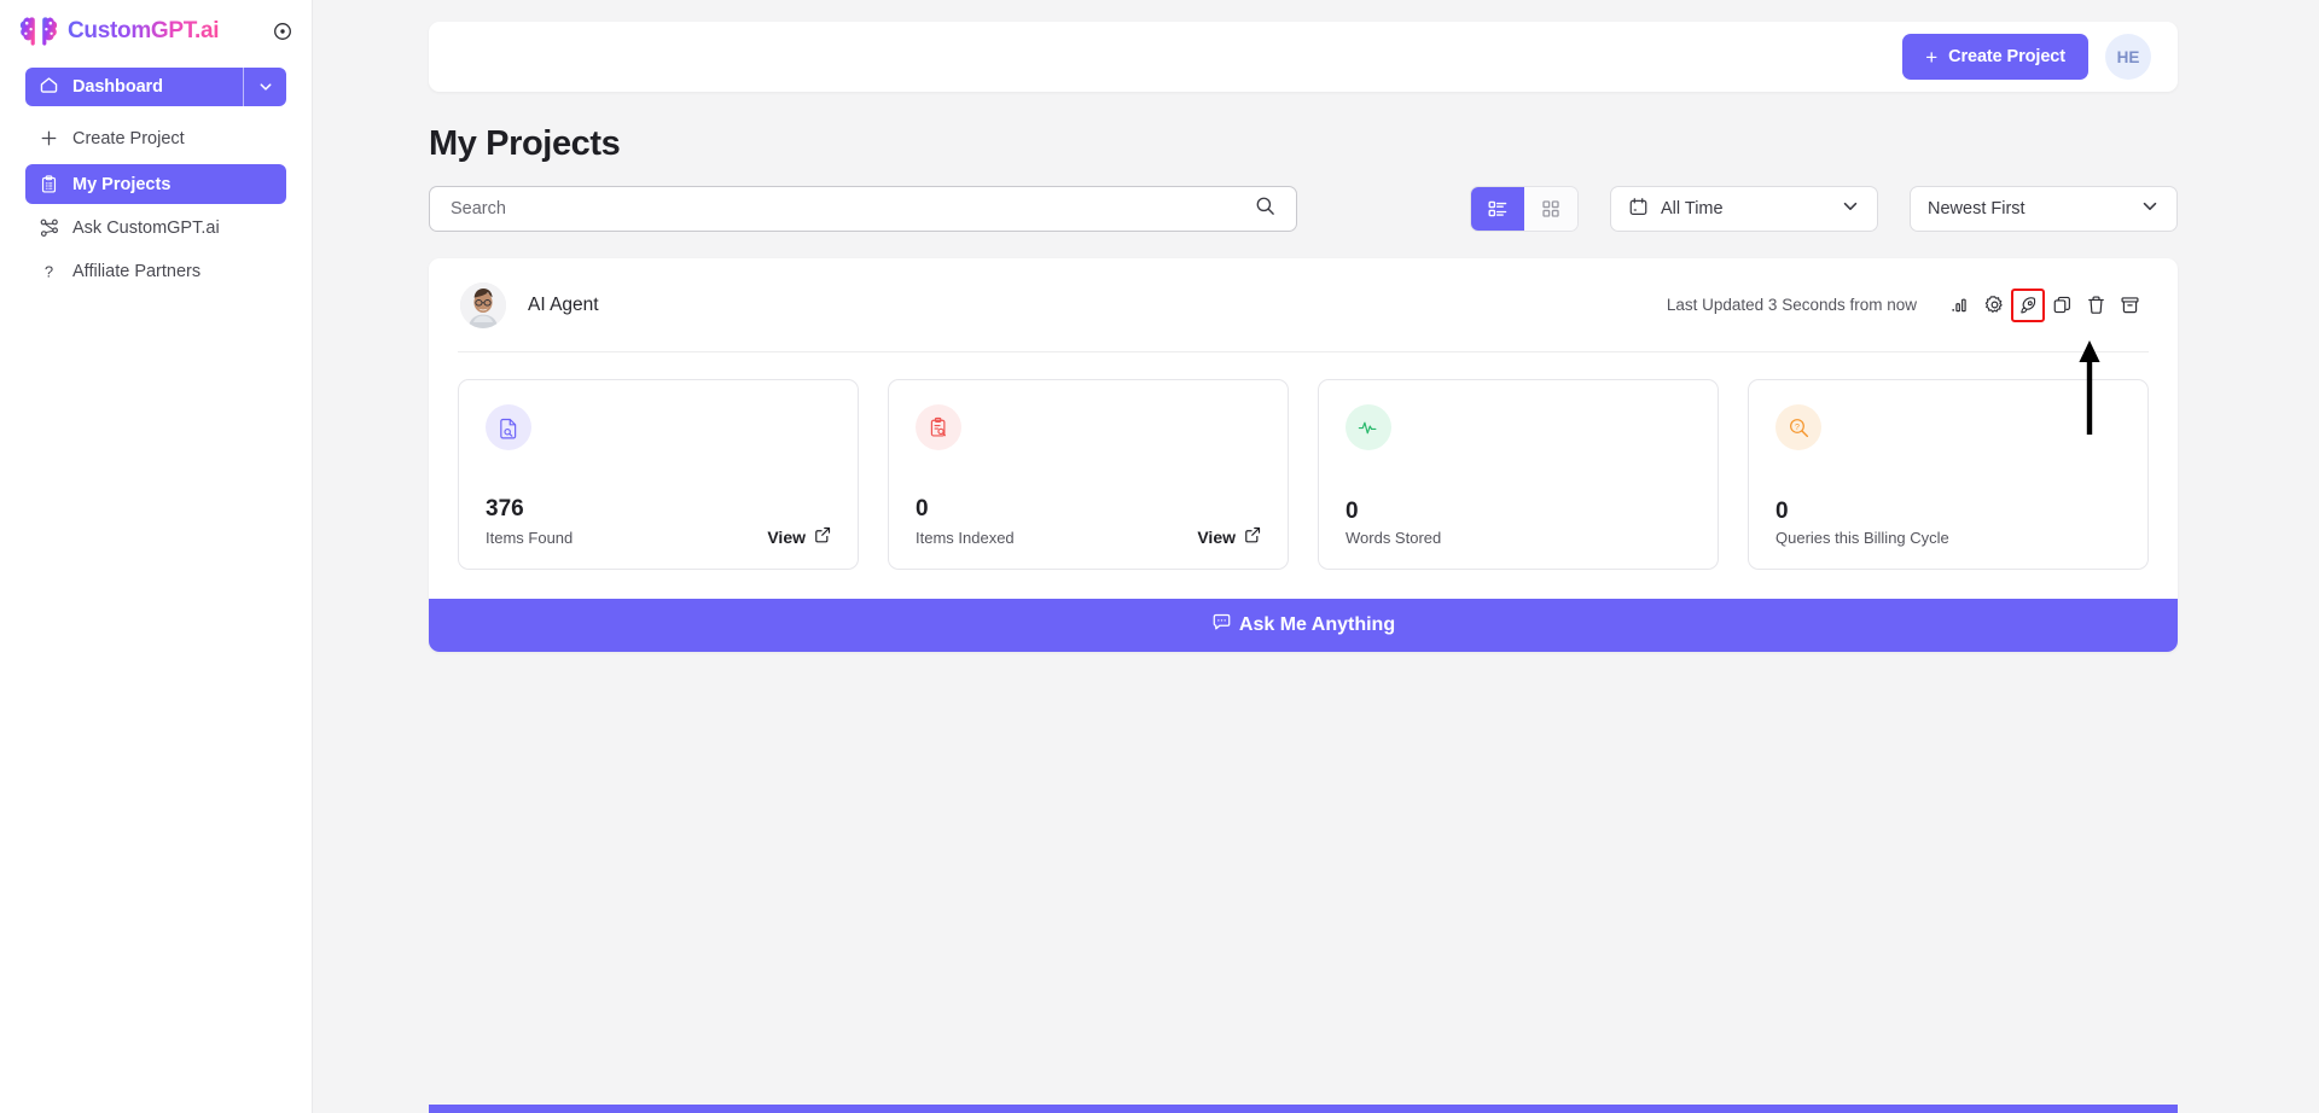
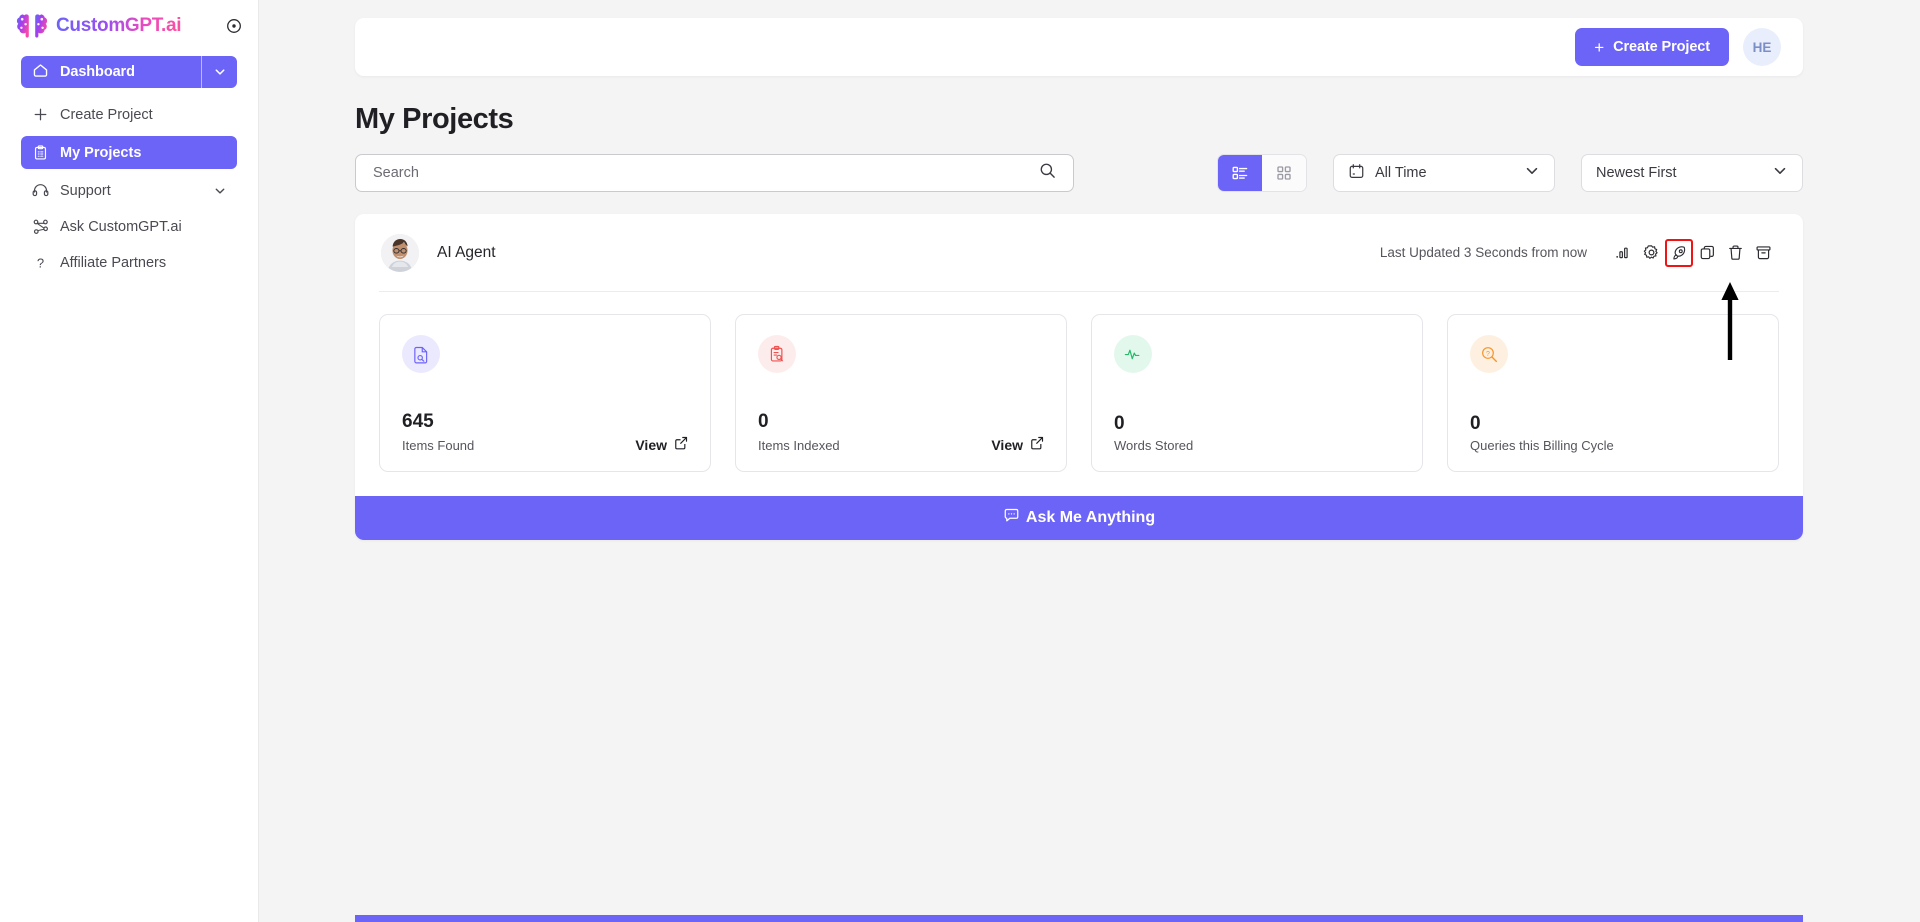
  CustomGPT.ai
  Dashboard
  Create Project
  My Projects
+ Support
  Ask CustomGPT.ai
  ?
  Affiliate Partners
  +
  Create Project
  HE
  My Projects
  Search
  All Time
  Newest First
  AI Agent
  Last Updated 3 Seconds from now
- 376
+ 645
  Items Found
  View
  0
  Items Indexed
  View
  0
  Words Stored
  0
  Queries this Billing Cycle
  Ask Me Anything
